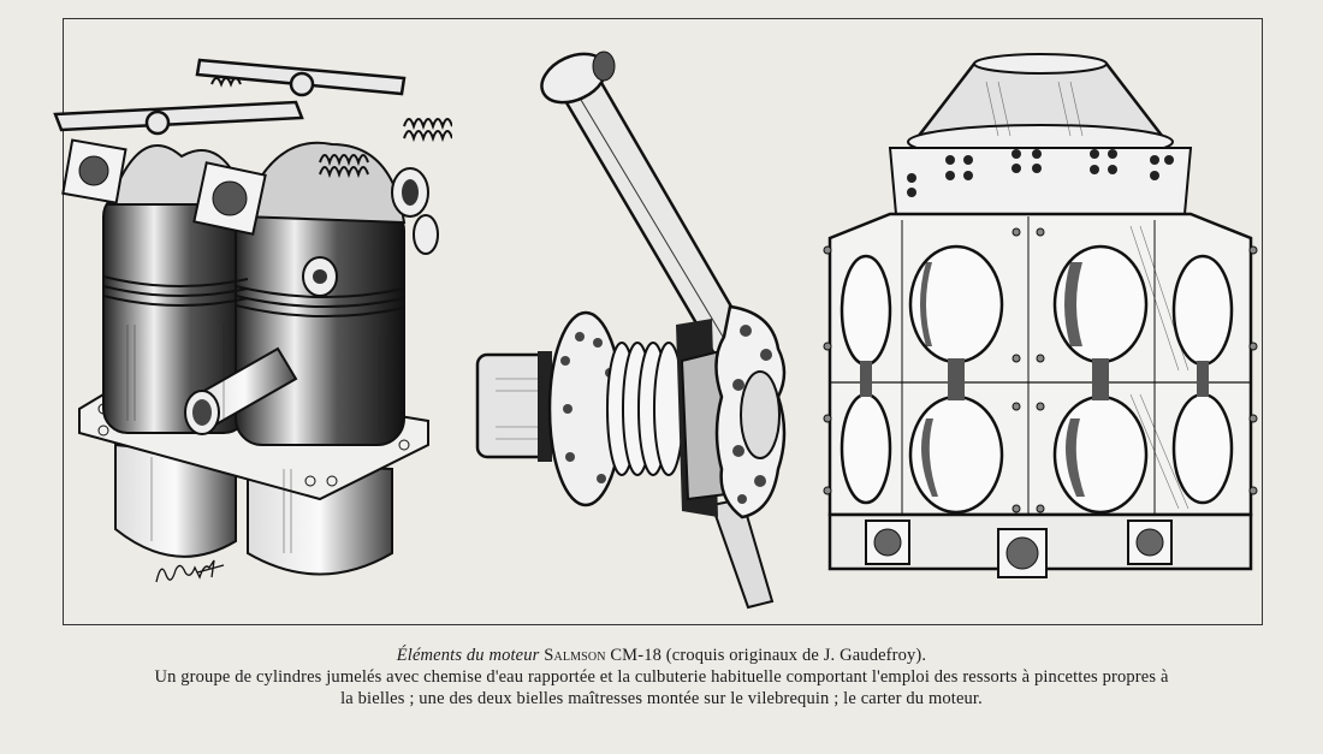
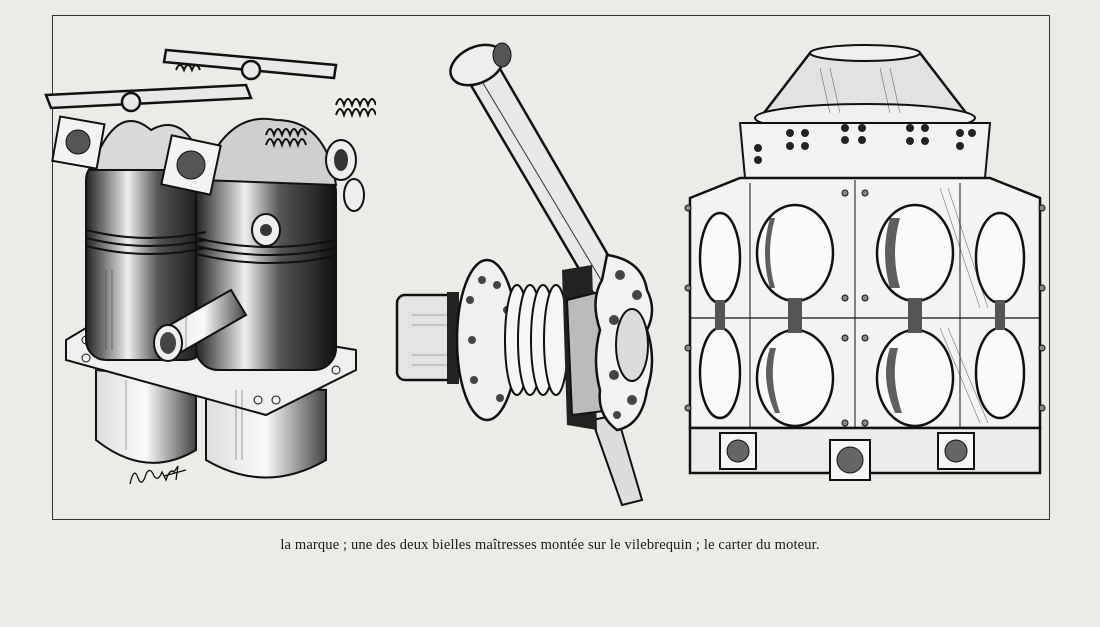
- Éléments du moteur Salmson CM-18 (croquis originaux de J. Gaudefroy).
- Un groupe de cylindres jumelés avec chemise d'eau rapportée et la culbuterie habituelle comportant l'emploi des ressorts à pincettes propres à
- la bielles ; une des deux bielles maîtresses montée sur le vilebrequin ; le carter du moteur.
+ la marque ; une des deux bielles maîtresses montée sur le vilebrequin ; le carter du moteur.
